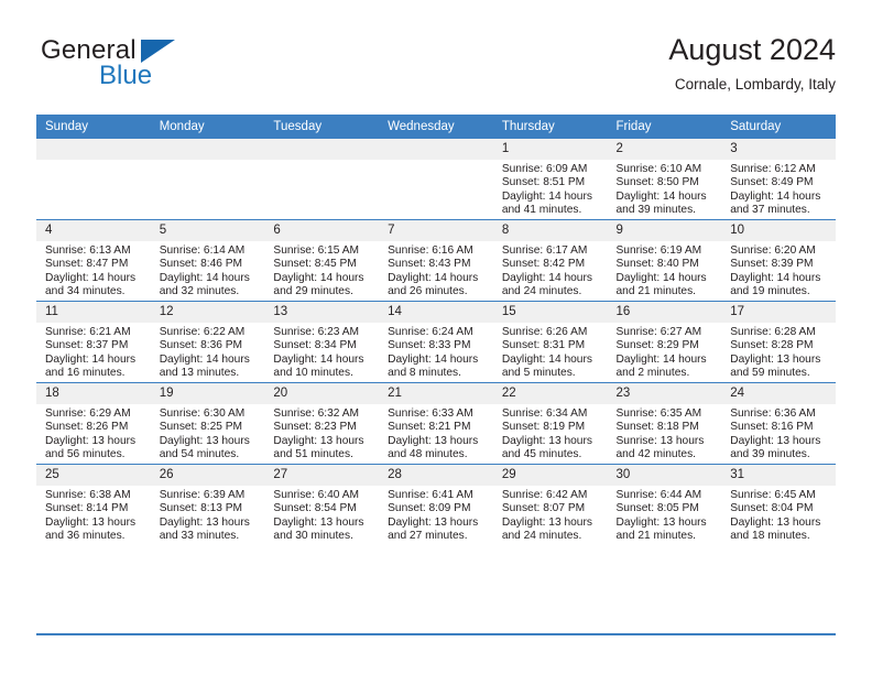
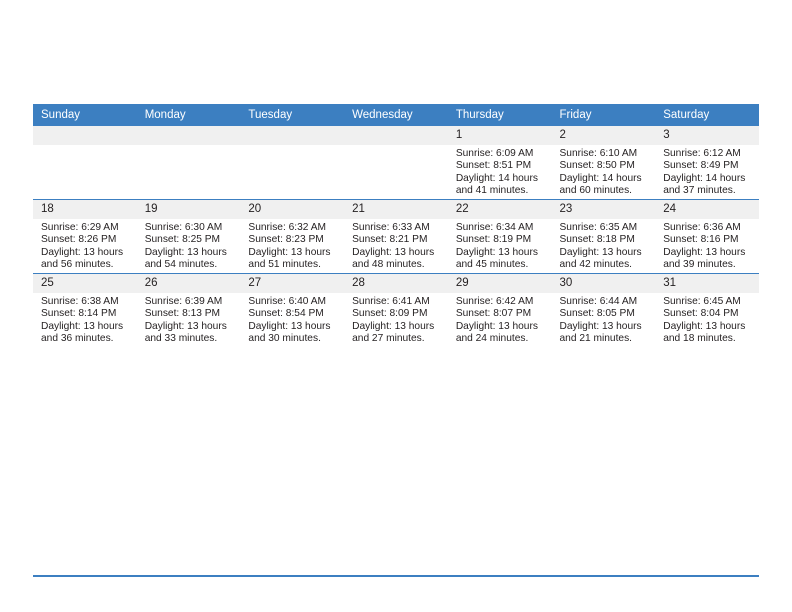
- General
- Blue
- August 2024
- Cornale, Lombardy, Italy
  Sunday	Monday	Tuesday	Wednesday	Thursday	Friday	Saturday
- 				1Sunrise: 6:09 AMSunset: 8:51 PMDaylight: 14 hours and 41 minutes.	2Sunrise: 6:10 AMSunset: 8:50 PMDaylight: 14 hours and 39 minutes.	3Sunrise: 6:12 AMSunset: 8:49 PMDaylight: 14 hours and 37 minutes.
+ 				1Sunrise: 6:09 AMSunset: 8:51 PMDaylight: 14 hours and 41 minutes.	2Sunrise: 6:10 AMSunset: 8:50 PMDaylight: 14 hours and 60 minutes.	3Sunrise: 6:12 AMSunset: 8:49 PMDaylight: 14 hours and 37 minutes.
- 4Sunrise: 6:13 AMSunset: 8:47 PMDaylight: 14 hours and 34 minutes.	5Sunrise: 6:14 AMSunset: 8:46 PMDaylight: 14 hours and 32 minutes.	6Sunrise: 6:15 AMSunset: 8:45 PMDaylight: 14 hours and 29 minutes.	7Sunrise: 6:16 AMSunset: 8:43 PMDaylight: 14 hours and 26 minutes.	8Sunrise: 6:17 AMSunset: 8:42 PMDaylight: 14 hours and 24 minutes.	9Sunrise: 6:19 AMSunset: 8:40 PMDaylight: 14 hours and 21 minutes.	10Sunrise: 6:20 AMSunset: 8:39 PMDaylight: 14 hours and 19 minutes.
- 11Sunrise: 6:21 AMSunset: 8:37 PMDaylight: 14 hours and 16 minutes.	12Sunrise: 6:22 AMSunset: 8:36 PMDaylight: 14 hours and 13 minutes.	13Sunrise: 6:23 AMSunset: 8:34 PMDaylight: 14 hours and 10 minutes.	14Sunrise: 6:24 AMSunset: 8:33 PMDaylight: 14 hours and 8 minutes.	15Sunrise: 6:26 AMSunset: 8:31 PMDaylight: 14 hours and 5 minutes.	16Sunrise: 6:27 AMSunset: 8:29 PMDaylight: 14 hours and 2 minutes.	17Sunrise: 6:28 AMSunset: 8:28 PMDaylight: 13 hours and 59 minutes.
- 18Sunrise: 6:29 AMSunset: 8:26 PMDaylight: 13 hours and 56 minutes.	19Sunrise: 6:30 AMSunset: 8:25 PMDaylight: 13 hours and 54 minutes.	20Sunrise: 6:32 AMSunset: 8:23 PMDaylight: 13 hours and 51 minutes.	21Sunrise: 6:33 AMSunset: 8:21 PMDaylight: 13 hours and 48 minutes.	22Sunrise: 6:34 AMSunset: 8:19 PMDaylight: 13 hours and 45 minutes.	23Sunrise: 6:35 AMSunset: 8:18 PMSunrise: 13 hours and 42 minutes.	24Sunrise: 6:36 AMSunset: 8:16 PMDaylight: 13 hours and 39 minutes.
+ 18Sunrise: 6:29 AMSunset: 8:26 PMDaylight: 13 hours and 56 minutes.	19Sunrise: 6:30 AMSunset: 8:25 PMDaylight: 13 hours and 54 minutes.	20Sunrise: 6:32 AMSunset: 8:23 PMDaylight: 13 hours and 51 minutes.	21Sunrise: 6:33 AMSunset: 8:21 PMDaylight: 13 hours and 48 minutes.	22Sunrise: 6:34 AMSunset: 8:19 PMDaylight: 13 hours and 45 minutes.	23Sunrise: 6:35 AMSunset: 8:18 PMDaylight: 13 hours and 42 minutes.	24Sunrise: 6:36 AMSunset: 8:16 PMDaylight: 13 hours and 39 minutes.
  25Sunrise: 6:38 AMSunset: 8:14 PMDaylight: 13 hours and 36 minutes.	26Sunrise: 6:39 AMSunset: 8:13 PMDaylight: 13 hours and 33 minutes.	27Sunrise: 6:40 AMSunset: 8:54 PMDaylight: 13 hours and 30 minutes.	28Sunrise: 6:41 AMSunset: 8:09 PMDaylight: 13 hours and 27 minutes.	29Sunrise: 6:42 AMSunset: 8:07 PMDaylight: 13 hours and 24 minutes.	30Sunrise: 6:44 AMSunset: 8:05 PMDaylight: 13 hours and 21 minutes.	31Sunrise: 6:45 AMSunset: 8:04 PMDaylight: 13 hours and 18 minutes.
